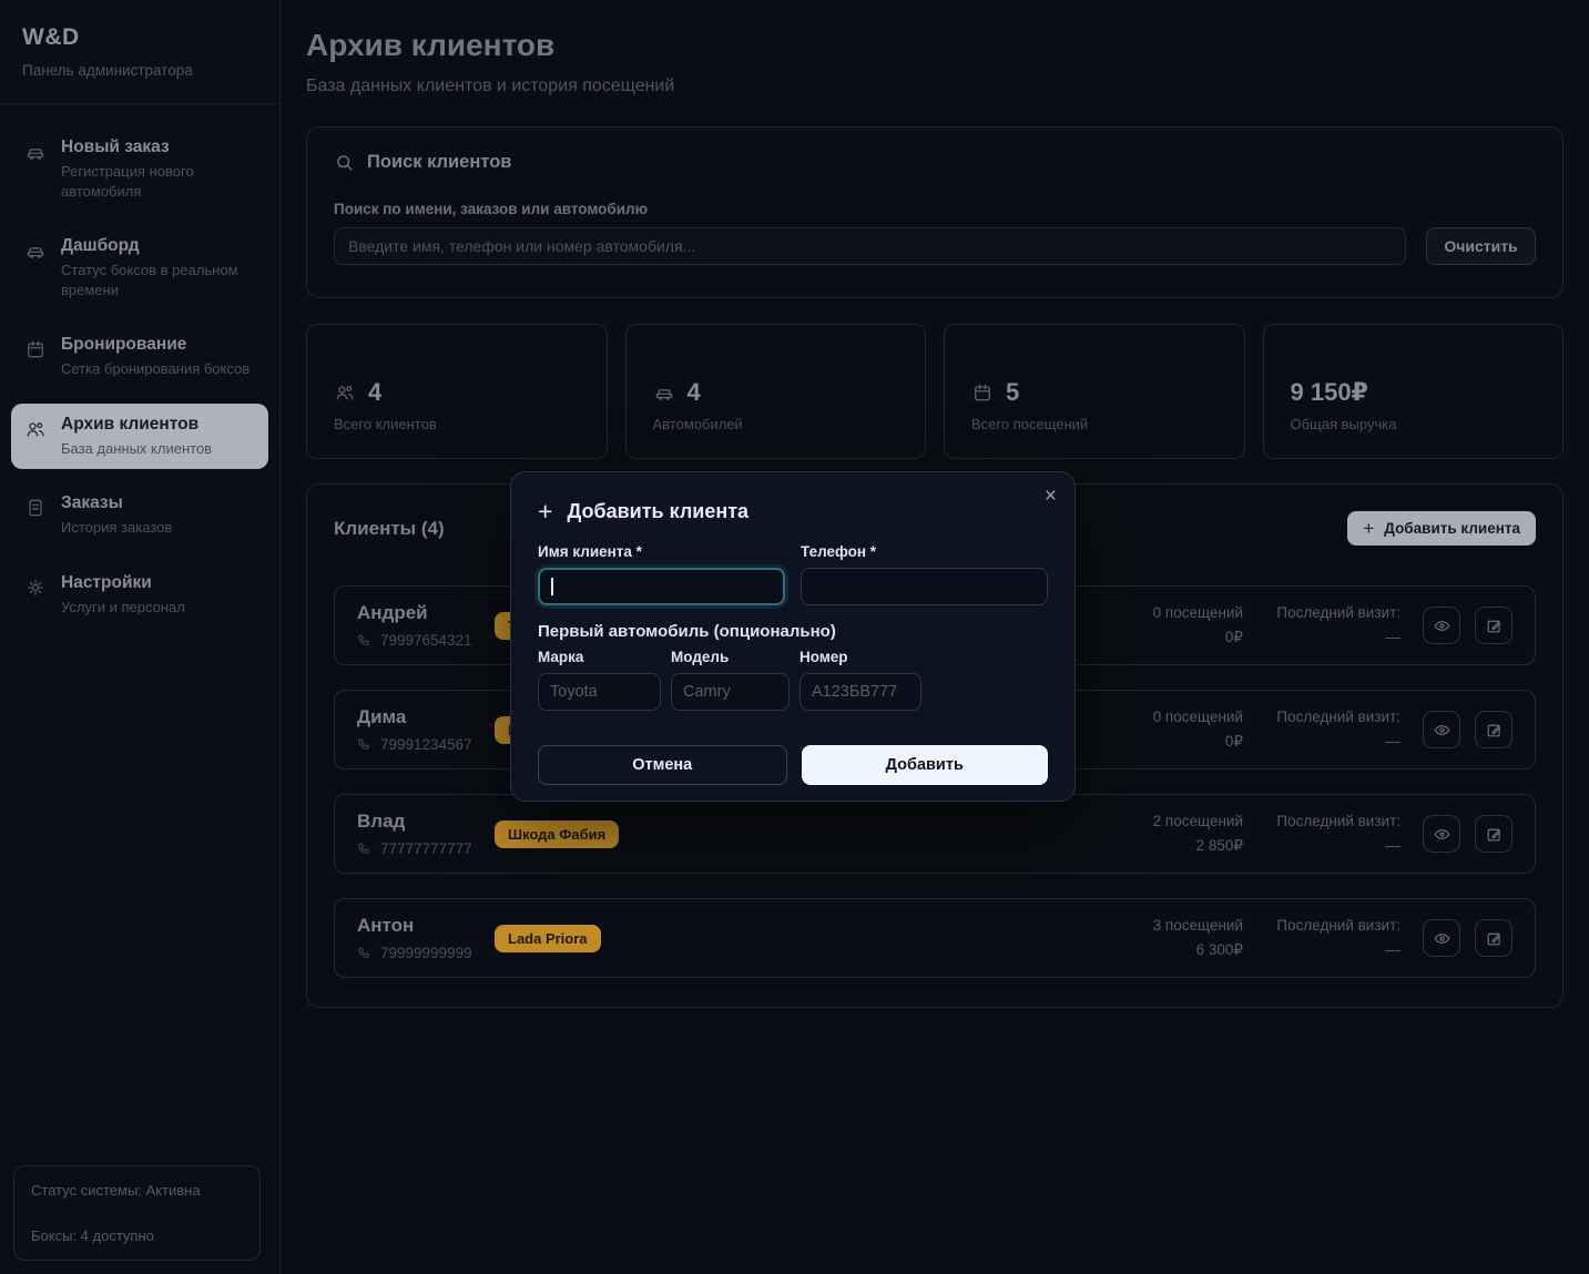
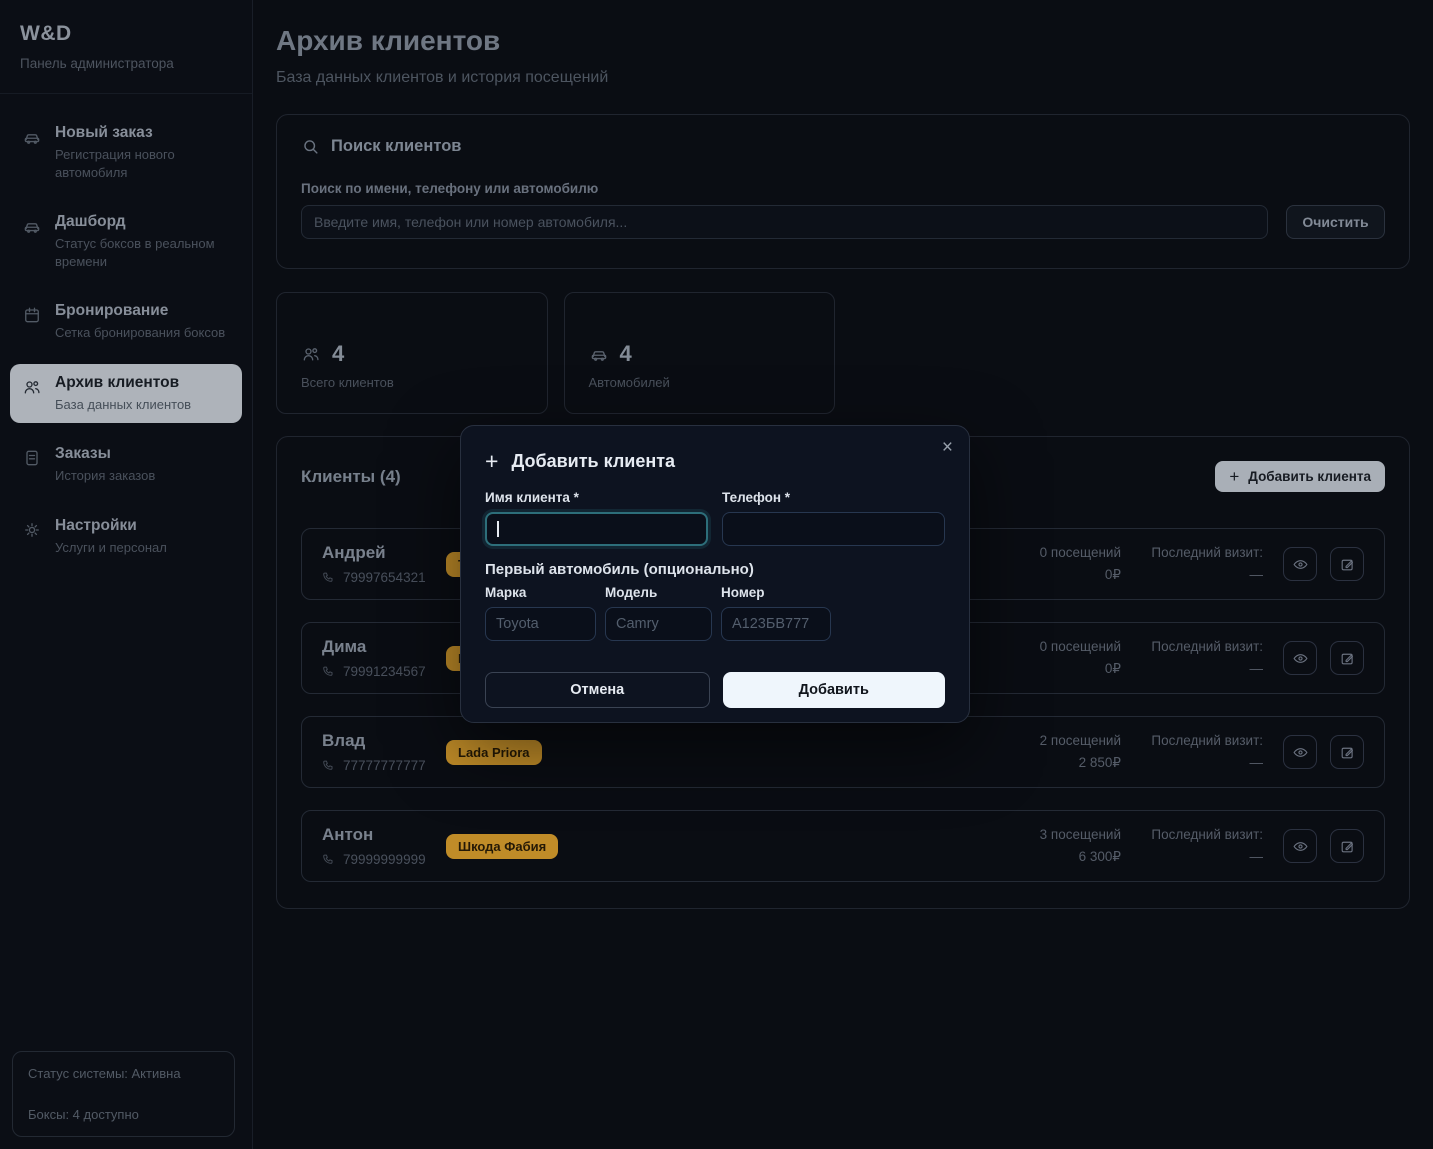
  W&D
  Панель администратора
  Новый заказ
  Регистрация нового автомобиля
  Дашборд
  Статус боксов в реальном времени
  Бронирование
  Сетка бронирования боксов
  Архив клиентов
  База данных клиентов
  Заказы
  История заказов
  Настройки
  Услуги и персонал
  Статус системы: Активна
  Боксы: 4 доступно
  Архив клиентов
  База данных клиентов и история посещений
  Поиск клиентов
- Поиск по имени, заказов или автомобилю
+ Поиск по имени, телефону или автомобилю
  Введите имя, телефон или номер автомобиля...
  Очистить
  4
  Всего клиентов
  4
  Автомобилей
- 5
- Всего посещений
- 9 150₽
- Общая выручка
  Клиенты (4)
  +
  Добавить клиента
  Андрей
  79997654321
  0 посещений
  0₽
  Последний визит:
  —
  Дима
  79991234567
  0 посещений
  0₽
  Последний визит:
  —
  Влад
  77777777777
- Шкода Фабия
+ Lada Priora
  2 посещений
  2 850₽
  Последний визит:
  —
  Антон
  79999999999
- Lada Priora
+ Шкода Фабия
  3 посещений
  6 300₽
  Последний визит:
  —
  ×
  +
  Добавить клиента
  Имя клиента *
  Телефон *
  Первый автомобиль (опционально)
  Марка
  Toyota
  Модель
  Camry
  Номер
  А123БВ777
  Отмена
  Добавить
